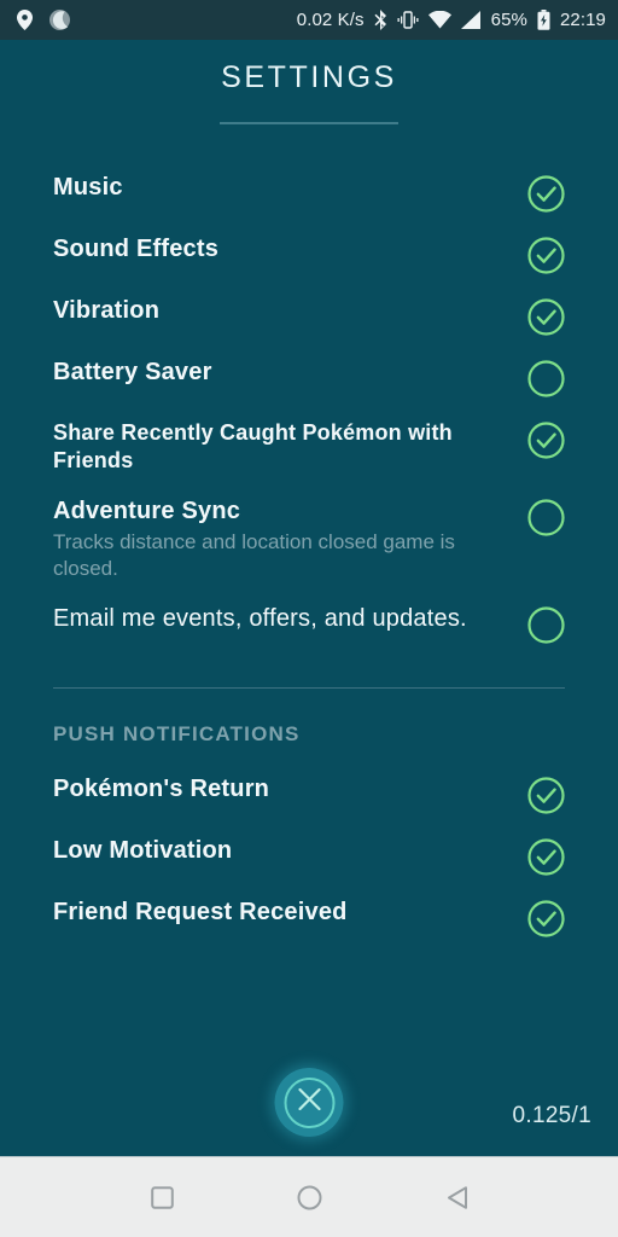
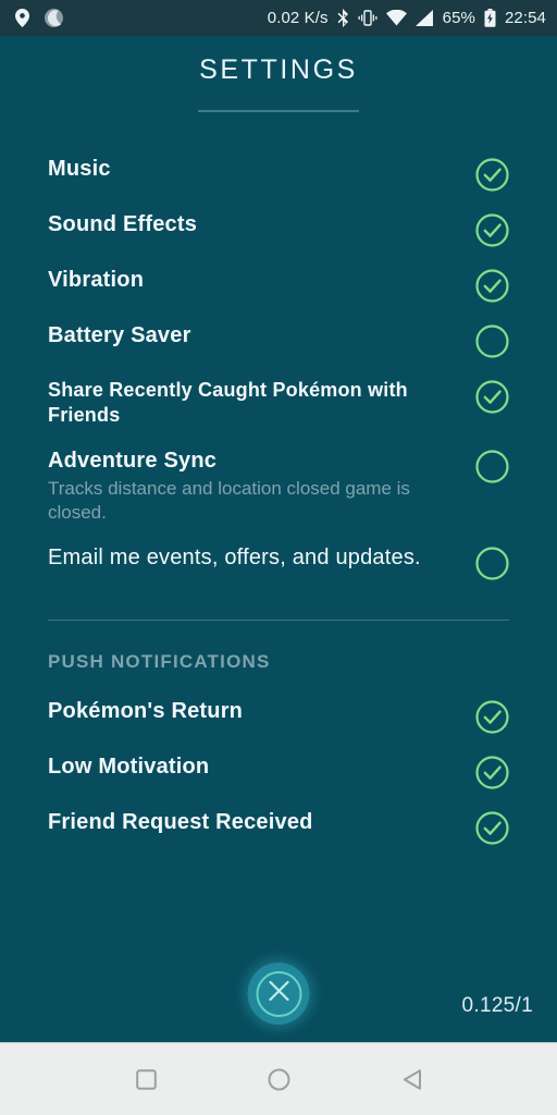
  0.02 K/s
  65%
- 22:19
+ 22:54
  SETTINGS
  Music
  Sound Effects
  Vibration
  Battery Saver
  Share Recently Caught Pokémon with Friends
  Adventure Sync
  Tracks distance and location closed game is closed.
  Email me events, offers, and updates.
  PUSH NOTIFICATIONS
  Pokémon's Return
  Low Motivation
  Friend Request Received
  0.125/1
